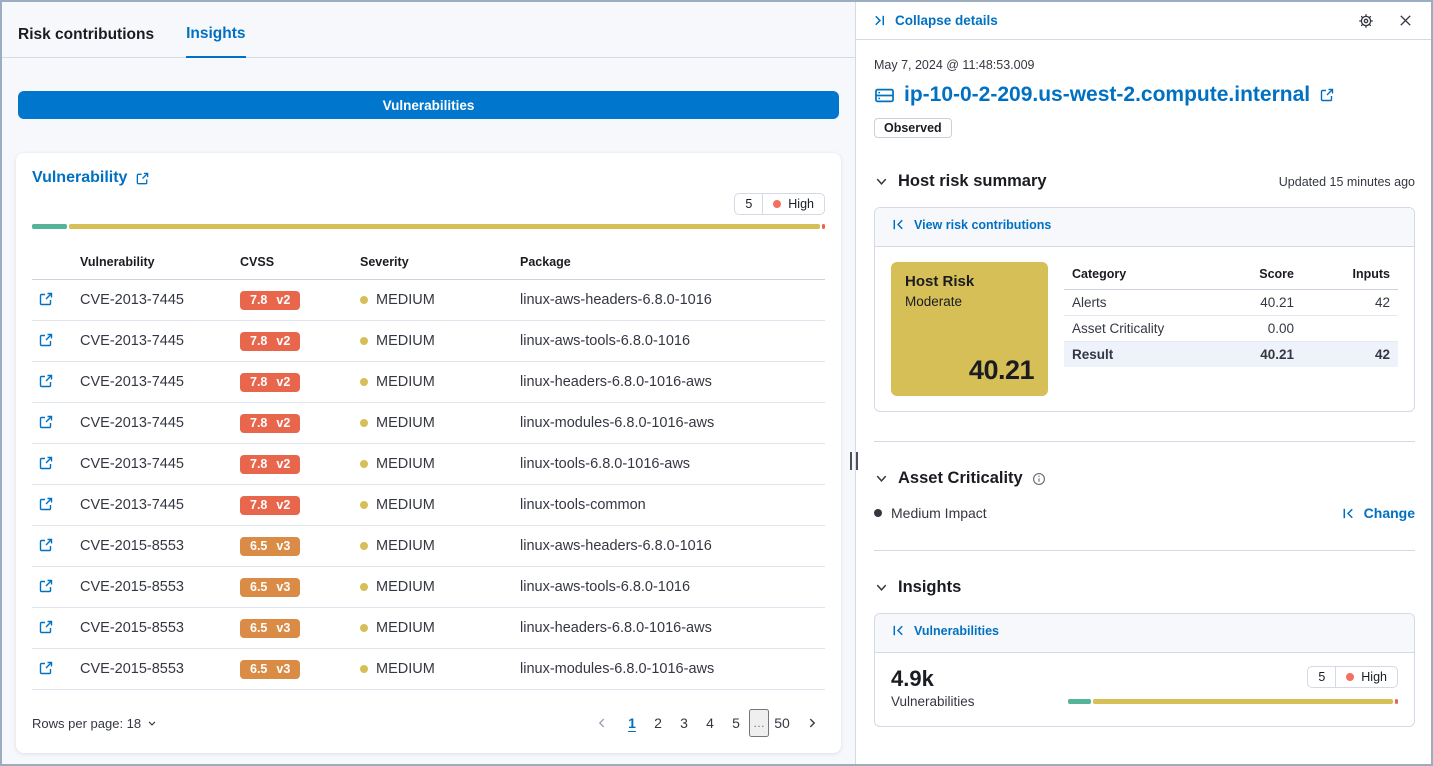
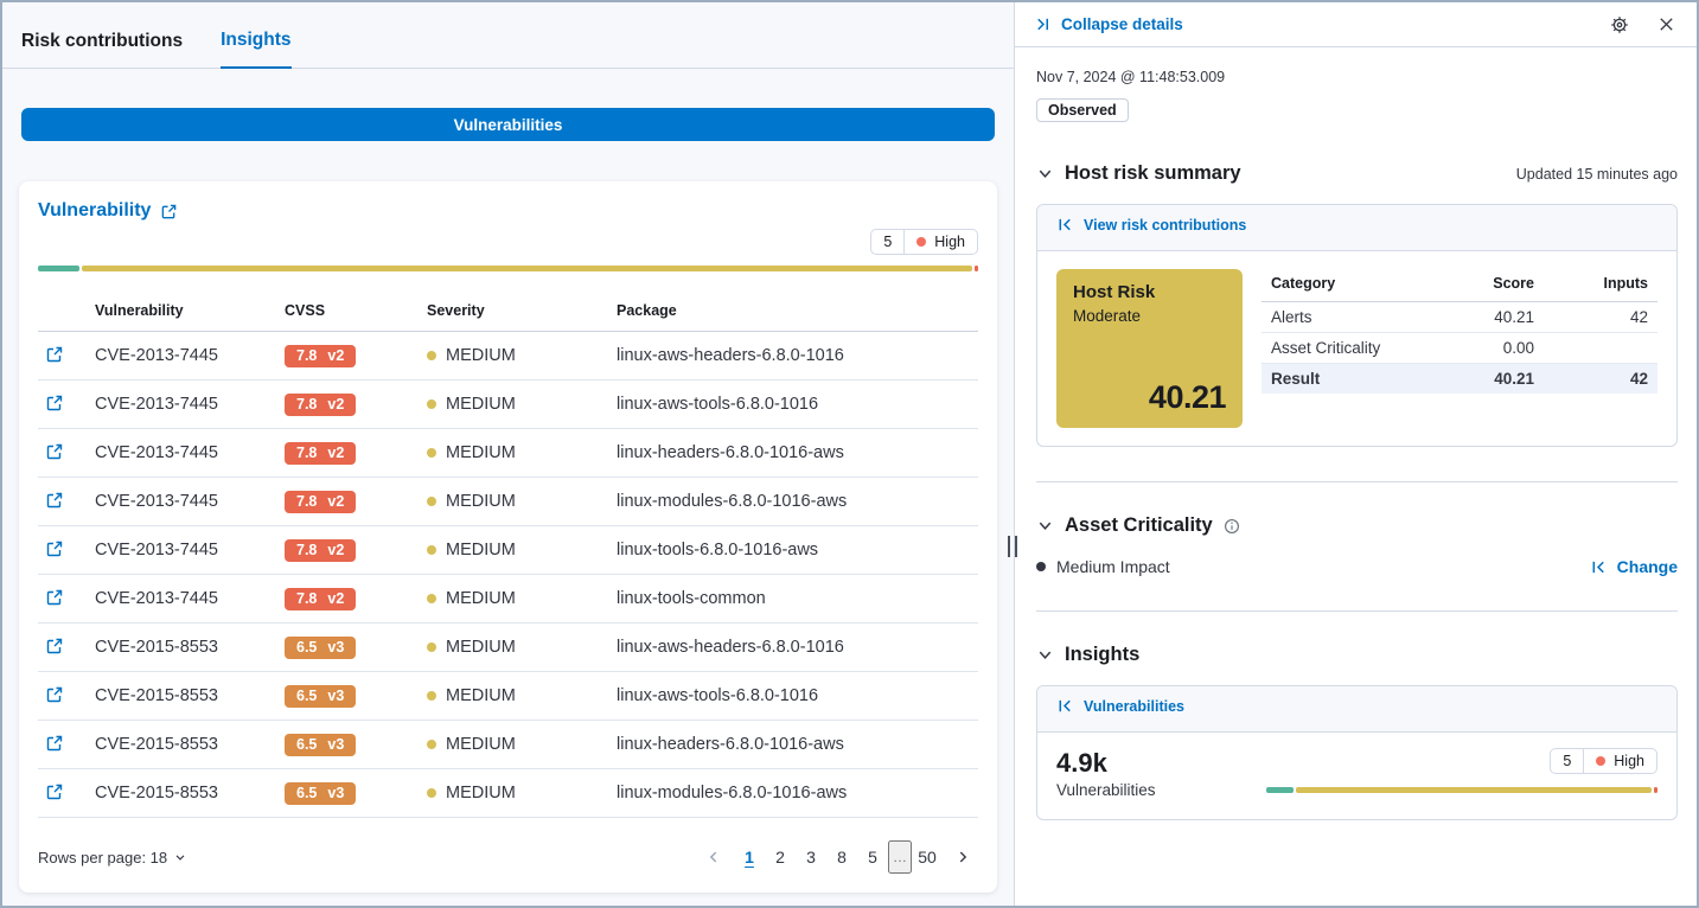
  Risk contributions
  Insights
  Vulnerabilities
  Vulnerability
  5
  High
  Vulnerability
  CVSS
  Severity
  Package
  CVE-2013-7445
  7.8
  v2
  MEDIUM
  linux-aws-headers-6.8.0-1016
  CVE-2013-7445
  7.8
  v2
  MEDIUM
  linux-aws-tools-6.8.0-1016
  CVE-2013-7445
  7.8
  v2
  MEDIUM
  linux-headers-6.8.0-1016-aws
  CVE-2013-7445
  7.8
  v2
  MEDIUM
  linux-modules-6.8.0-1016-aws
  CVE-2013-7445
  7.8
  v2
  MEDIUM
  linux-tools-6.8.0-1016-aws
  CVE-2013-7445
  7.8
  v2
  MEDIUM
  linux-tools-common
  CVE-2015-8553
  6.5
  v3
  MEDIUM
  linux-aws-headers-6.8.0-1016
  CVE-2015-8553
  6.5
  v3
  MEDIUM
  linux-aws-tools-6.8.0-1016
  CVE-2015-8553
  6.5
  v3
  MEDIUM
  linux-headers-6.8.0-1016-aws
  CVE-2015-8553
  6.5
  v3
  MEDIUM
  linux-modules-6.8.0-1016-aws
  Rows per page: 18
  1
  2
  3
- 4
+ 8
  5
  …
  50
  Collapse details
- May 7, 2024 @ 11:48:53.009
+ Nov 7, 2024 @ 11:48:53.009
- ip-10-0-2-209.us-west-2.compute.internal
  Observed
  Host risk summary
  Updated 15 minutes ago
  View risk contributions
  Host Risk
  Moderate
  40.21
  Category
  Score
  Inputs
  Alerts
  40.21
  42
  Asset Criticality
  0.00
  Result
  40.21
  42
  Asset Criticality
  Medium Impact
  Change
  Insights
  Vulnerabilities
  4.9k
  Vulnerabilities
  5
  High
